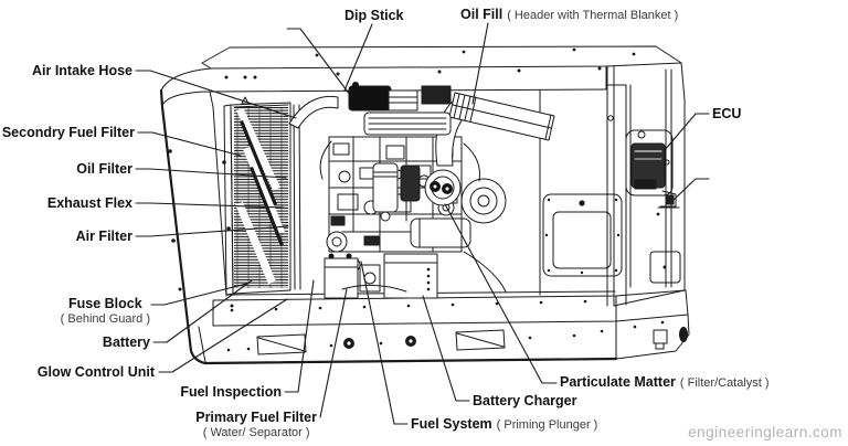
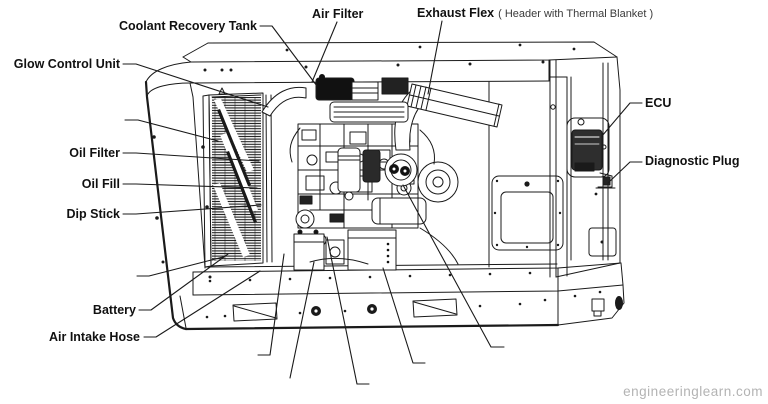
+ Coolant Recovery Tank
- Dip Stick
+ Air Filter
- Oil Fill ( Header with Thermal Blanket )
+ Exhaust Flex ( Header with Thermal Blanket )
- Air Intake Hose
+ Glow Control Unit
- Secondry Fuel Filter
  Oil Filter
- Exhaust Flex
+ Oil Fill
- Air Filter
+ Dip Stick
- Fuse Block
- ( Behind Guard )
  Battery
- Glow Control Unit
+ Air Intake Hose
- Fuel Inspection
- Primary Fuel Filter
- ( Water/ Separator )
- Fuel System ( Priming Plunger )
- Battery Charger
- Particulate Matter ( Filter/Catalyst )
  ECU
+ Diagnostic Plug
  engineeringlearn.com
